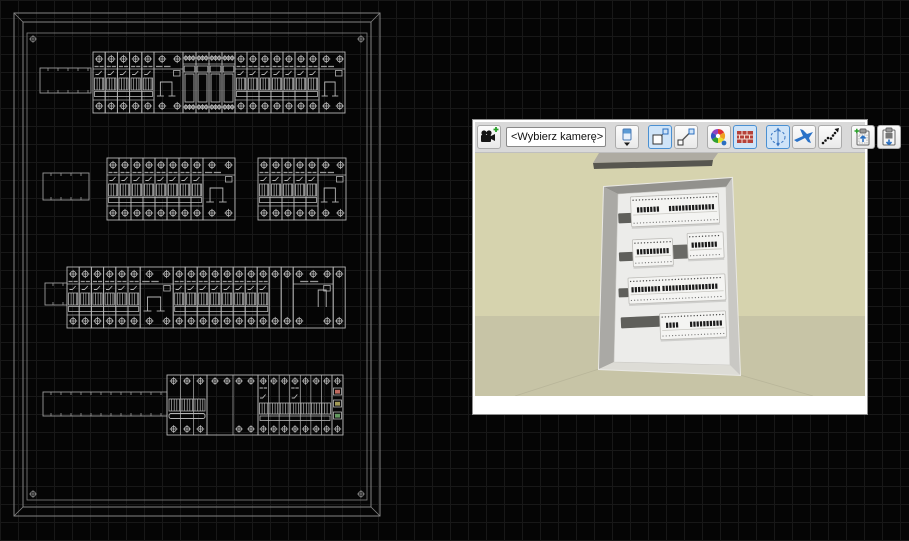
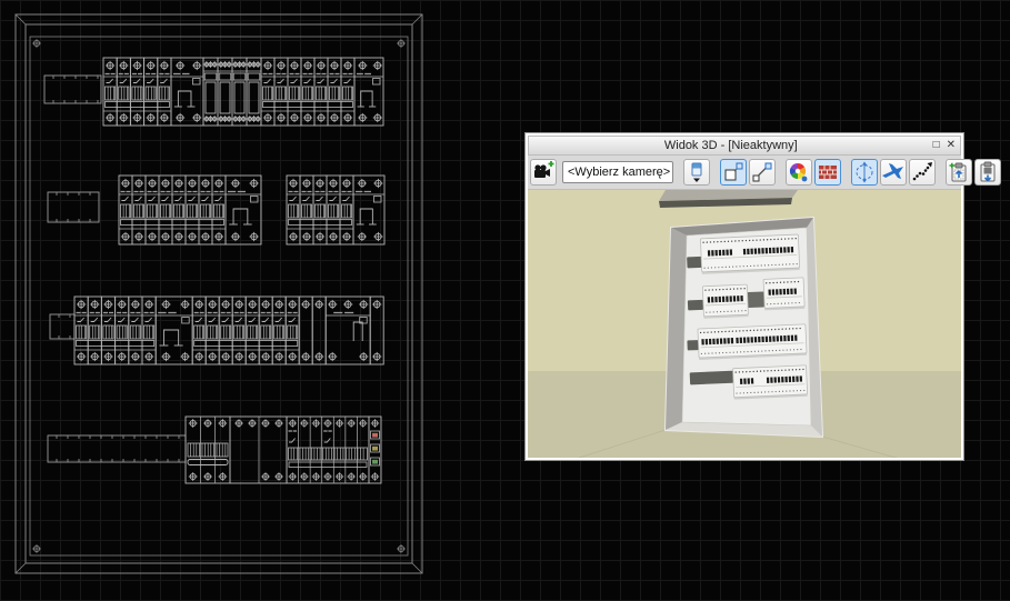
+ Widok 3D - [Nieaktywny]
+ □
+ ✕
  <Wybierz kamerę>
